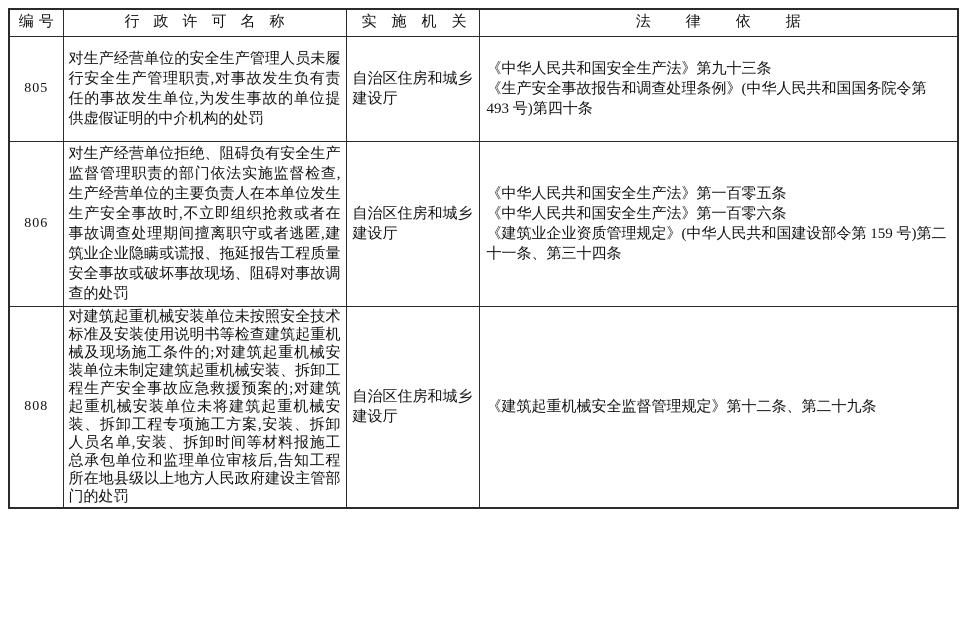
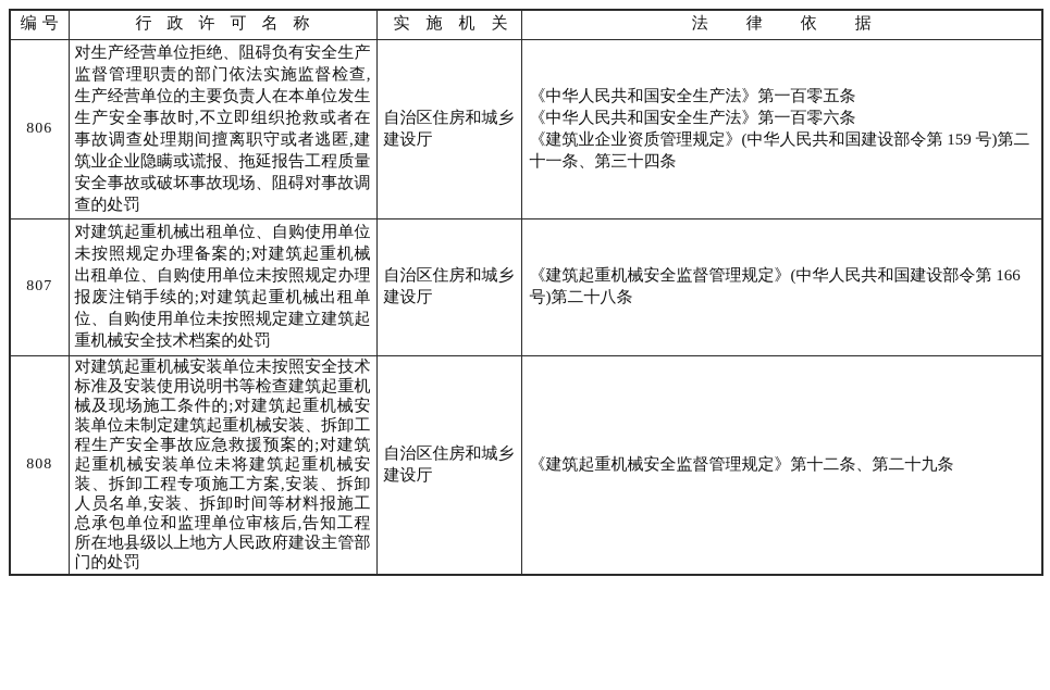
  编号	行政许可名称	实施机关	法律依据
- 805	对生产经营单位的安全生产管理人员未履行安全生产管理职责,对事故发生负有责任的事故发生单位,为发生事故的单位提供虚假证明的中介机构的处罚	自治区住房和城乡建设厅	《中华人民共和国安全生产法》第九十三条 《生产安全事故报告和调查处理条例》(中华人民共和国国务院令第 493 号)第四十条
  806	对生产经营单位拒绝、阻碍负有安全生产监督管理职责的部门依法实施监督检查,生产经营单位的主要负责人在本单位发生生产安全事故时,不立即组织抢救或者在事故调查处理期间擅离职守或者逃匿,建筑业企业隐瞒或谎报、拖延报告工程质量安全事故或破坏事故现场、阻碍对事故调查的处罚	自治区住房和城乡建设厅	《中华人民共和国安全生产法》第一百零五条 《中华人民共和国安全生产法》第一百零六条 《建筑业企业资质管理规定》(中华人民共和国建设部令第 159 号)第二十一条、第三十四条
+ 807	对建筑起重机械出租单位、自购使用单位未按照规定办理备案的;对建筑起重机械出租单位、自购使用单位未按照规定办理报废注销手续的;对建筑起重机械出租单位、自购使用单位未按照规定建立建筑起重机械安全技术档案的处罚	自治区住房和城乡建设厅	《建筑起重机械安全监督管理规定》(中华人民共和国建设部令第 166 号)第二十八条
  808	对建筑起重机械安装单位未按照安全技术标准及安装使用说明书等检查建筑起重机械及现场施工条件的;对建筑起重机械安装单位未制定建筑起重机械安装、拆卸工程生产安全事故应急救援预案的;对建筑起重机械安装单位未将建筑起重机械安装、拆卸工程专项施工方案,安装、拆卸人员名单,安装、拆卸时间等材料报施工总承包单位和监理单位审核后,告知工程所在地县级以上地方人民政府建设主管部门的处罚	自治区住房和城乡建设厅	《建筑起重机械安全监督管理规定》第十二条、第二十九条
